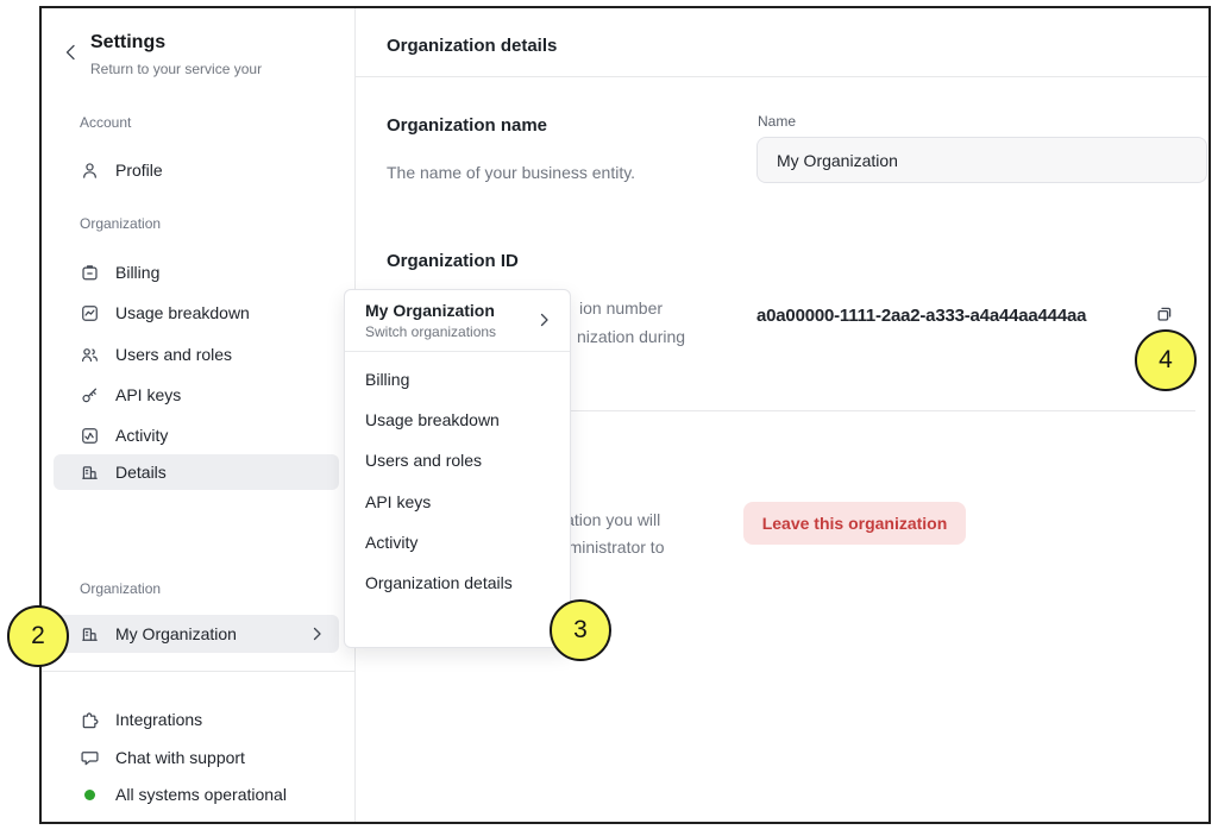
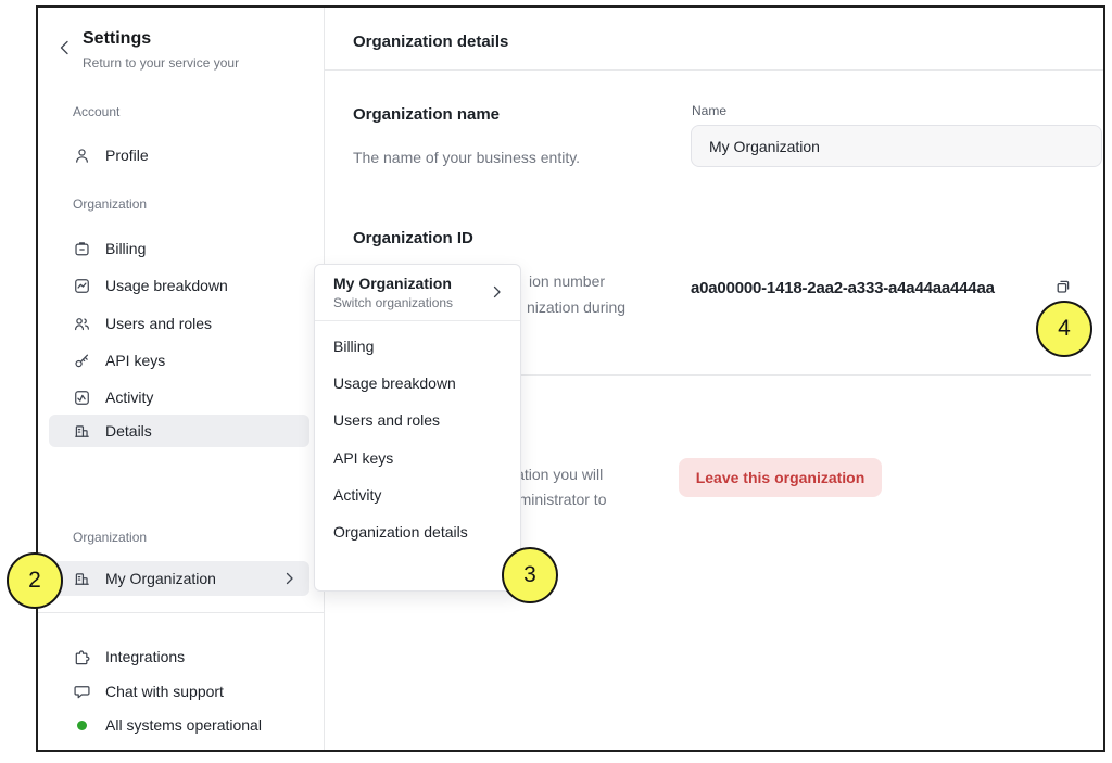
  Settings
  Return to your service your
  Account
  Profile
  Organization
  Billing
  Usage breakdown
  Users and roles
  API keys
  Activity
  Details
  Organization
  My Organization
  Integrations
  Chat with support
  All systems operational
  Organization details
  Organization name
  The name of your business entity.
  Name
  My Organization
  Organization ID
  ion number
  nization during
- a0a00000-1111-2aa2-a333-a4a44aa444aa
+ a0a00000-1418-2aa2-a333-a4a44aa444aa
  tion you will
  ministrator to
  Leave this organization
  My Organization
  Switch organizations
  Billing
  Usage breakdown
  Users and roles
  API keys
  Activity
  Organization details
  2
  3
  4
